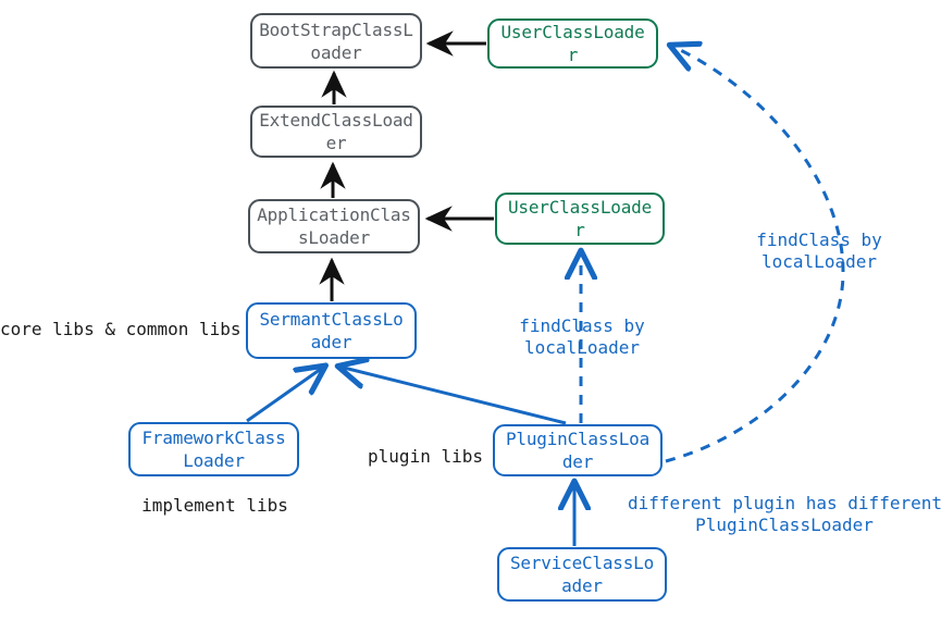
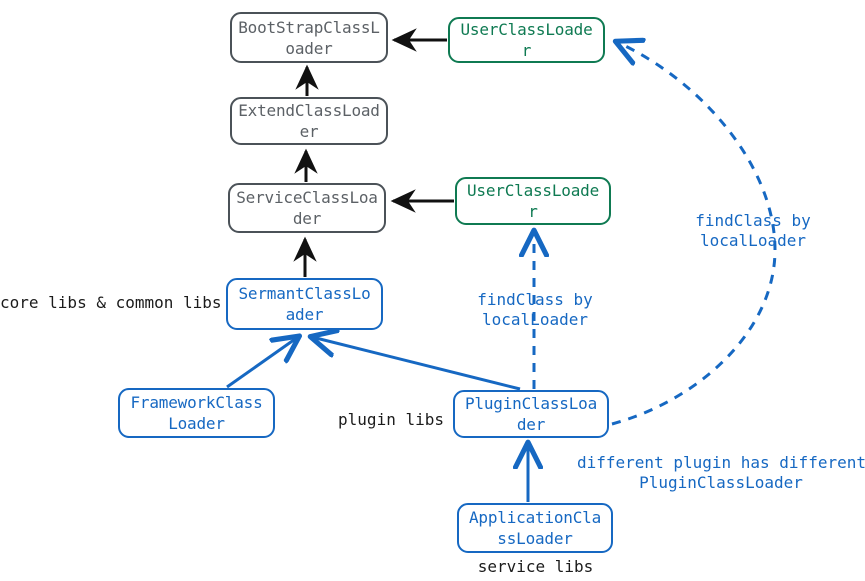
  BootStrapClassLoader
  ExtendClassLoader
- ApplicationClassLoader
+ ServiceClassLoader
  UserClassLoader
  UserClassLoader
  SermantClassLoader
  FrameworkClassLoader
  PluginClassLoader
- ServiceClassLoader
+ ApplicationClassLoader
  core libs & common libs
- implement libs
  plugin libs
+ service libs
  findClass by
  localLoader
  findClass by
  localLoader
  different plugin has different
  PluginClassLoader
